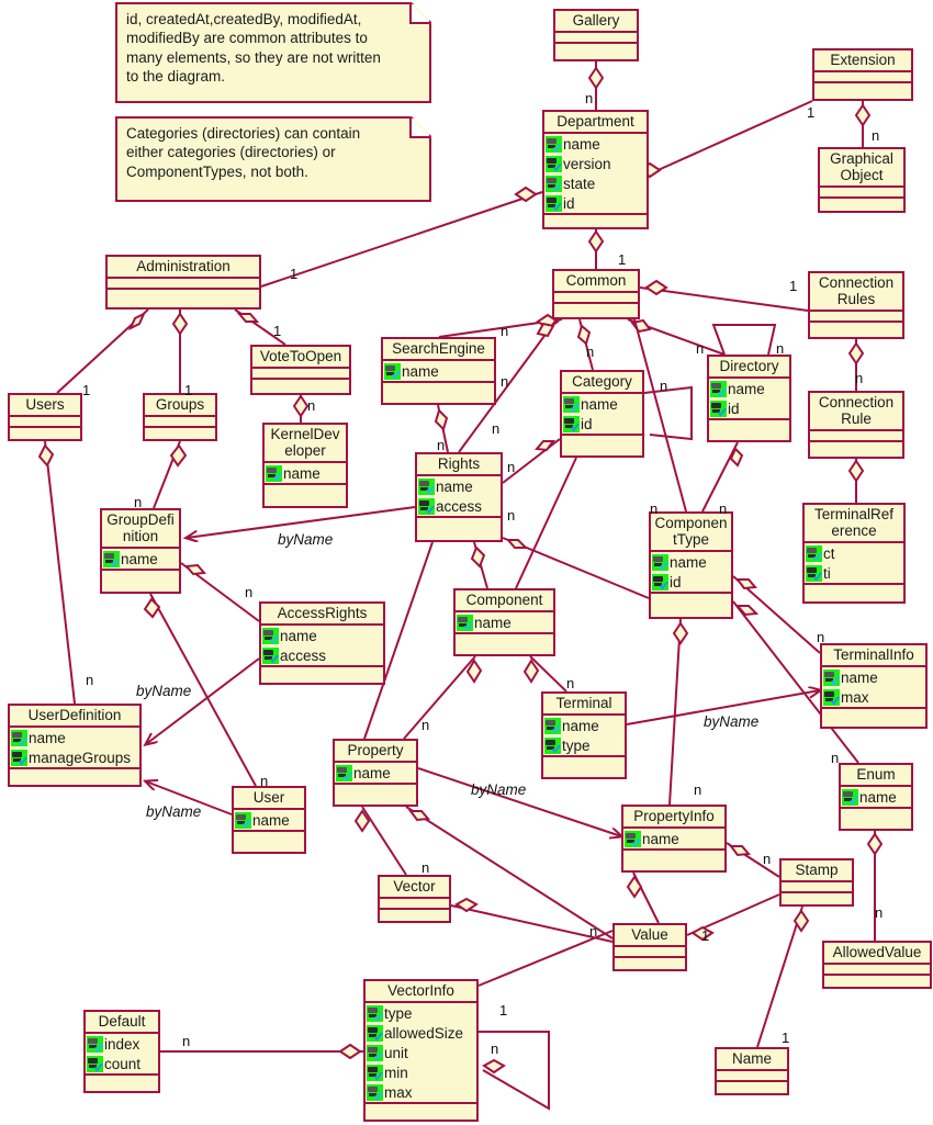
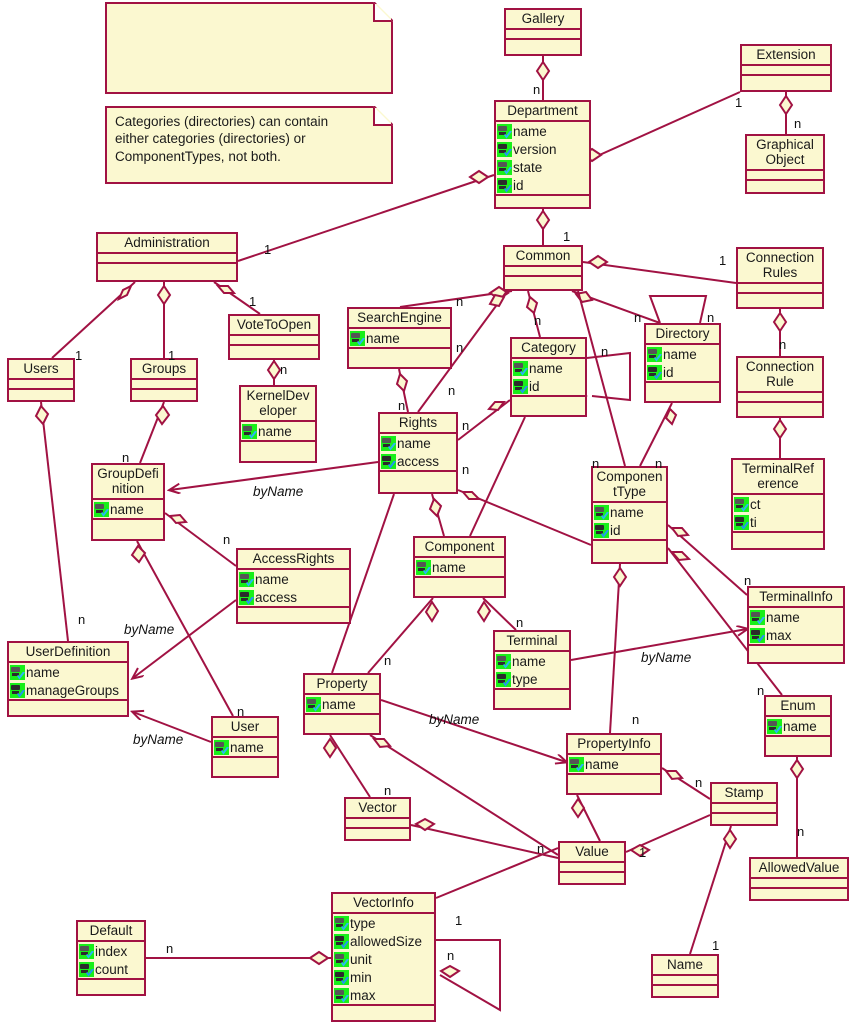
- id, createdAt,createdBy, modifiedAt,
- modifiedBy are common attributes to
- many elements, so they are not written
- to the diagram.
  Categories (directories) can contain
  either categories (directories) or
  ComponentTypes, not both.
  Gallery
  Extension
  Graphical
  Object
  Department
  name
  version
  state
  id
  Administration
  Common
  Connection
  Rules
  Connection
  Rule
  TerminalRef
  erence
  ct
  ti
  VoteToOpen
  SearchEngine
  name
  Category
  name
  id
  Directory
  name
  id
  Users
  Groups
  KernelDev
  eloper
  name
  Rights
  name
  access
  GroupDefi
  nition
  name
  Componen
  tType
  name
  id
  AccessRights
  name
  access
  Component
  name
  TerminalInfo
  name
  max
  UserDefinition
  name
  manageGroups
  Terminal
  name
  type
  Property
  name
  Enum
  name
  User
  name
  PropertyInfo
  name
  Stamp
  Vector
  Value
  AllowedValue
  VectorInfo
  type
  allowedSize
  unit
  min
  max
  Default
  index
  count
  Name
  n
  1
  n
  1
  1
  1
  n
  1
  n
  1
  1
  n
  n
  n
  n
  n
  n
  n
  n
  n
  n
  n
  n
  n
  n
  n
  n
  n
  n
  n
  n
  n
  n
  n
  n
  1
  n
  1
  1
  n
  n
  byName
  byName
  byName
  byName
  byName
